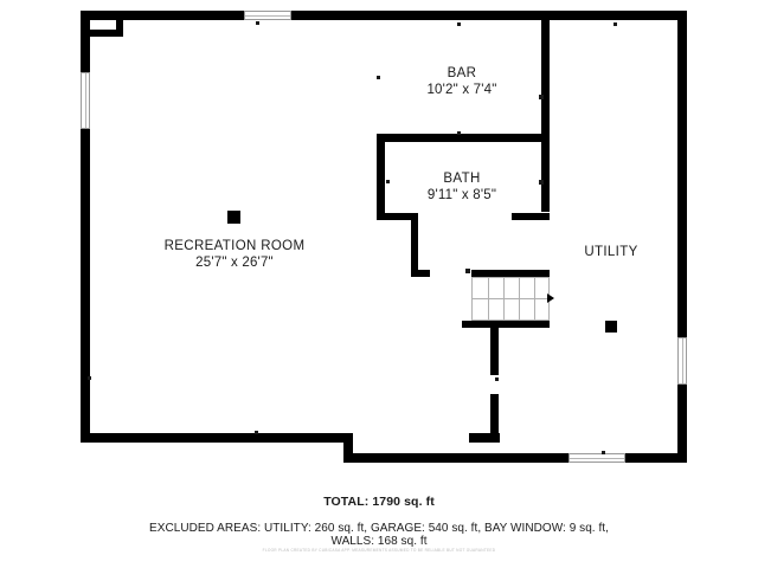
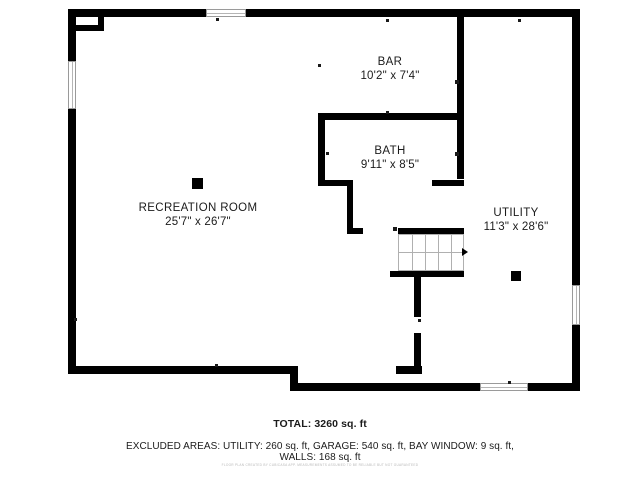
  BAR
  10'2" x 7'4"
  BATH
  9'11" x 8'5"
  RECREATION ROOM
  25'7" x 26'7"
  UTILITY
+ 11'3" x 28'6"
- TOTAL: 1790 sq. ft
+ TOTAL: 3260 sq. ft
  EXCLUDED AREAS: UTILITY: 260 sq. ft, GARAGE: 540 sq. ft, BAY WINDOW: 9 sq. ft,
  WALLS: 168 sq. ft
